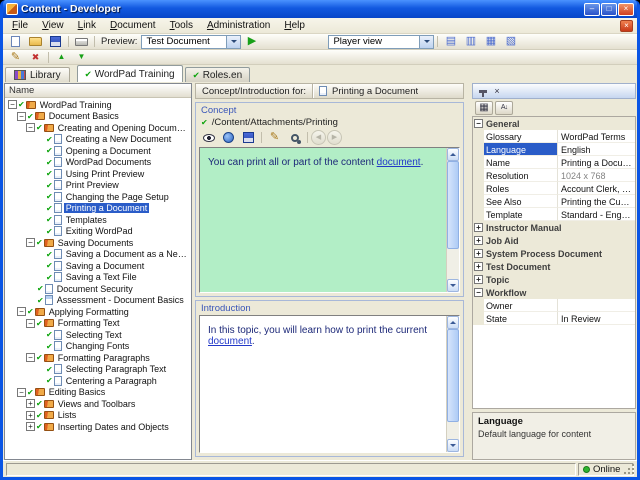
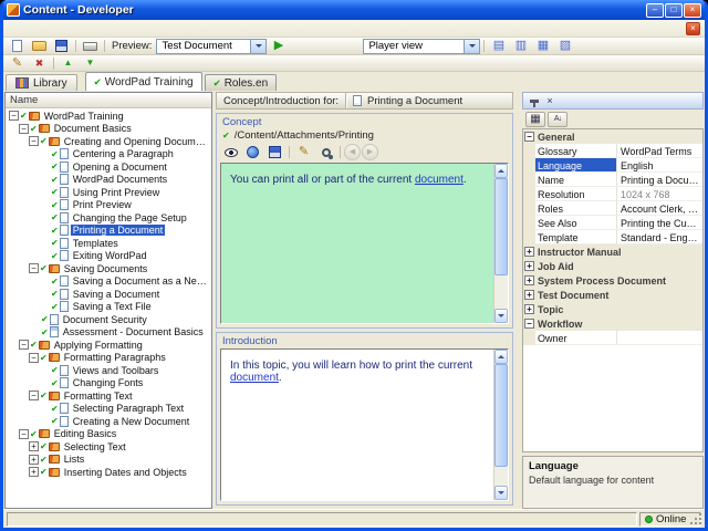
  Content - Developer
  –
  □
  ×
- File
- View
- Link
- Document
- Tools
- Administration
- Help
  ×
  Preview:
  Test Document
  ▶
  Player view
  ▤
  ▥
  ▦
  ▧
  ✎
  ✖
  ▲
  ▼
  Library
  ✔
  WordPad Training
  ✔
  Roles.en
  Name
  −
  ✔
  WordPad Training
  −
  ✔
  Document Basics
  −
  ✔
  Creating and Opening Document
  ✔
- Creating a New Document
+ Centering a Paragraph
  ✔
  Opening a Document
  ✔
  WordPad Documents
  ✔
  Using Print Preview
  ✔
  Print Preview
  ✔
  Changing the Page Setup
  ✔
  Printing a Document
  ✔
  Templates
  ✔
  Exiting WordPad
  −
  ✔
  Saving Documents
  ✔
  Saving a Document as a New F
  ✔
  Saving a Document
  ✔
  Saving a Text File
  ✔
  Document Security
  ✔
  Assessment - Document Basics
  −
  ✔
  Applying Formatting
  −
  ✔
- Formatting Text
+ Formatting Paragraphs
  ✔
- Selecting Text
+ Views and Toolbars
  ✔
  Changing Fonts
  −
  ✔
- Formatting Paragraphs
+ Formatting Text
  ✔
  Selecting Paragraph Text
  ✔
- Centering a Paragraph
+ Creating a New Document
  −
  ✔
  Editing Basics
  +
  ✔
- Views and Toolbars
+ Selecting Text
  +
  ✔
  Lists
  +
  ✔
  Inserting Dates and Objects
  Concept/Introduction for:
  Printing a Document
  Concept
  ✔
  /Content/Attachments/Printing
  ✎
- You can print all or part of the content document.
+ You can print all or part of the current document.
  Introduction
  In this topic, you will learn how to print the current document.
  ×
  ▦
  −
  General
  Glossary
  WordPad Terms
  Language
  English
  Name
  Printing a Docume
  Resolution
  1024 x 768
  Roles
  See Also
  Printing the Curren
  Template
  Standard - English
  +
  Instructor Manual
  +
  Job Aid
  +
  System Process Document
  +
  Test Document
  +
  Topic
  −
  Workflow
  Owner
- State
- In Review
  Language
  Default language for content
  Online
